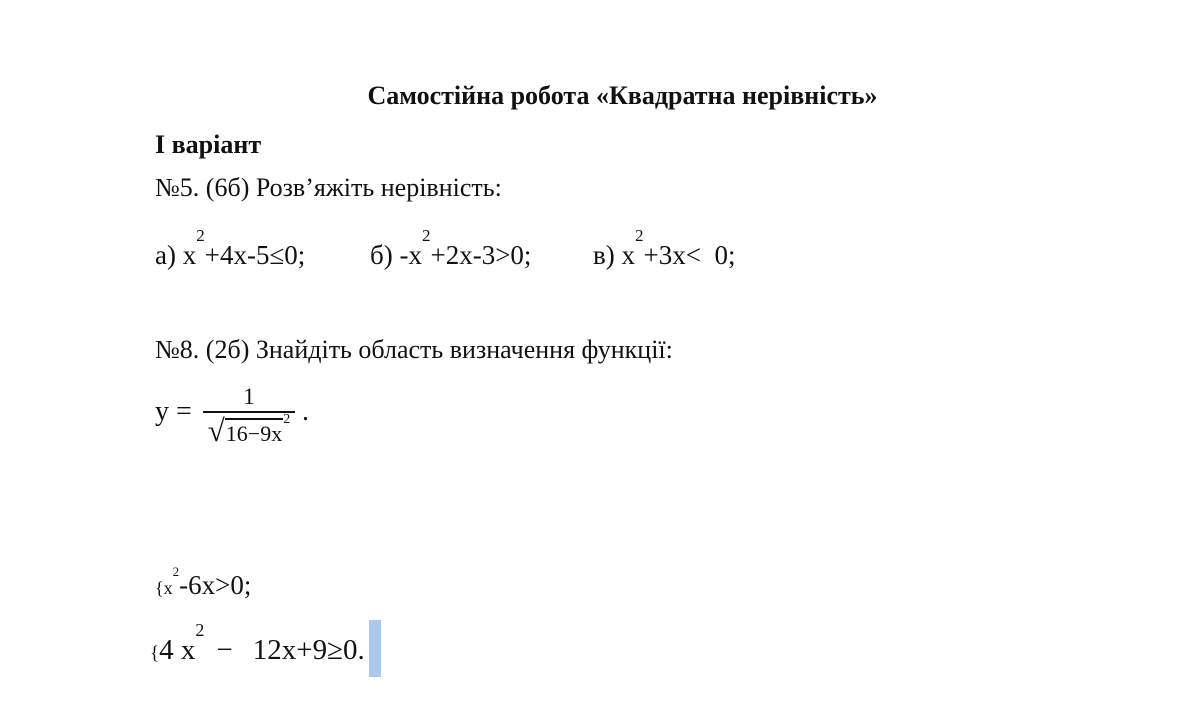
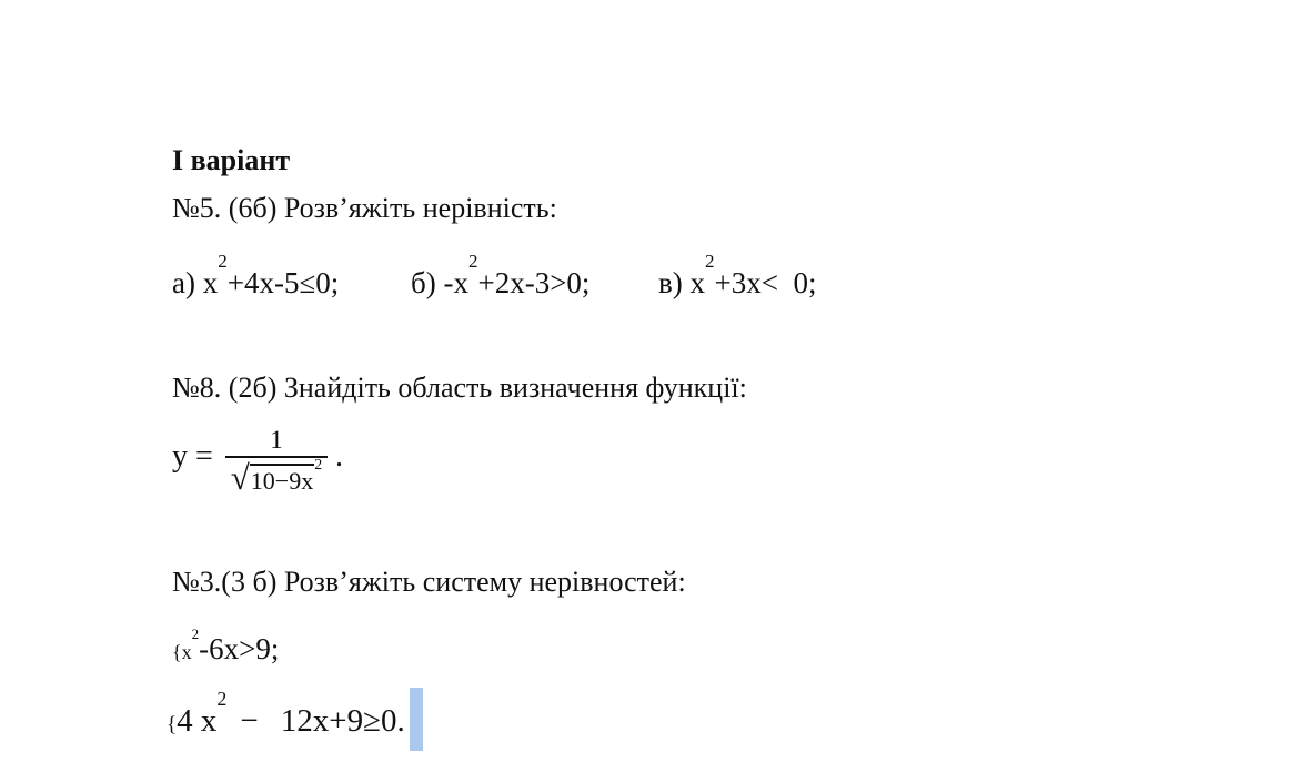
- Самостійна робота «Квадратна нерівність»
  І варіант
  №5. (6б) Розв’яжіть нерівність:
  а) x2+4x-5≤0;
  б) -x2+2x-3>0;
  в) x2+3x< 0;
  №8. (2б) Знайдіть область визначення функції:
  y =
  1
  √
- 16−9x
+ 10−9x
  2
  .
+ №3.(3 б) Розв’яжіть систему нерівностей:
- {x2-6x>0;
+ {x2-6x>9;
  {4 x2− 12x+9≥0.
